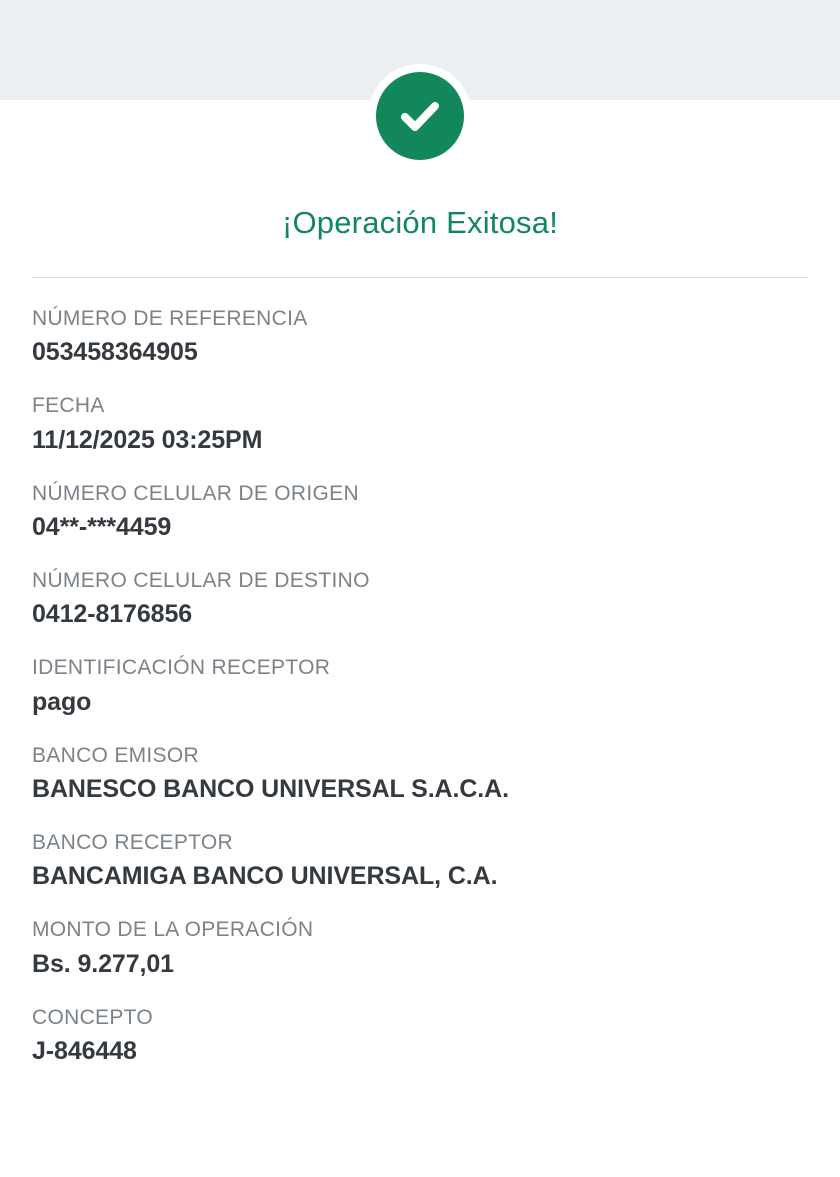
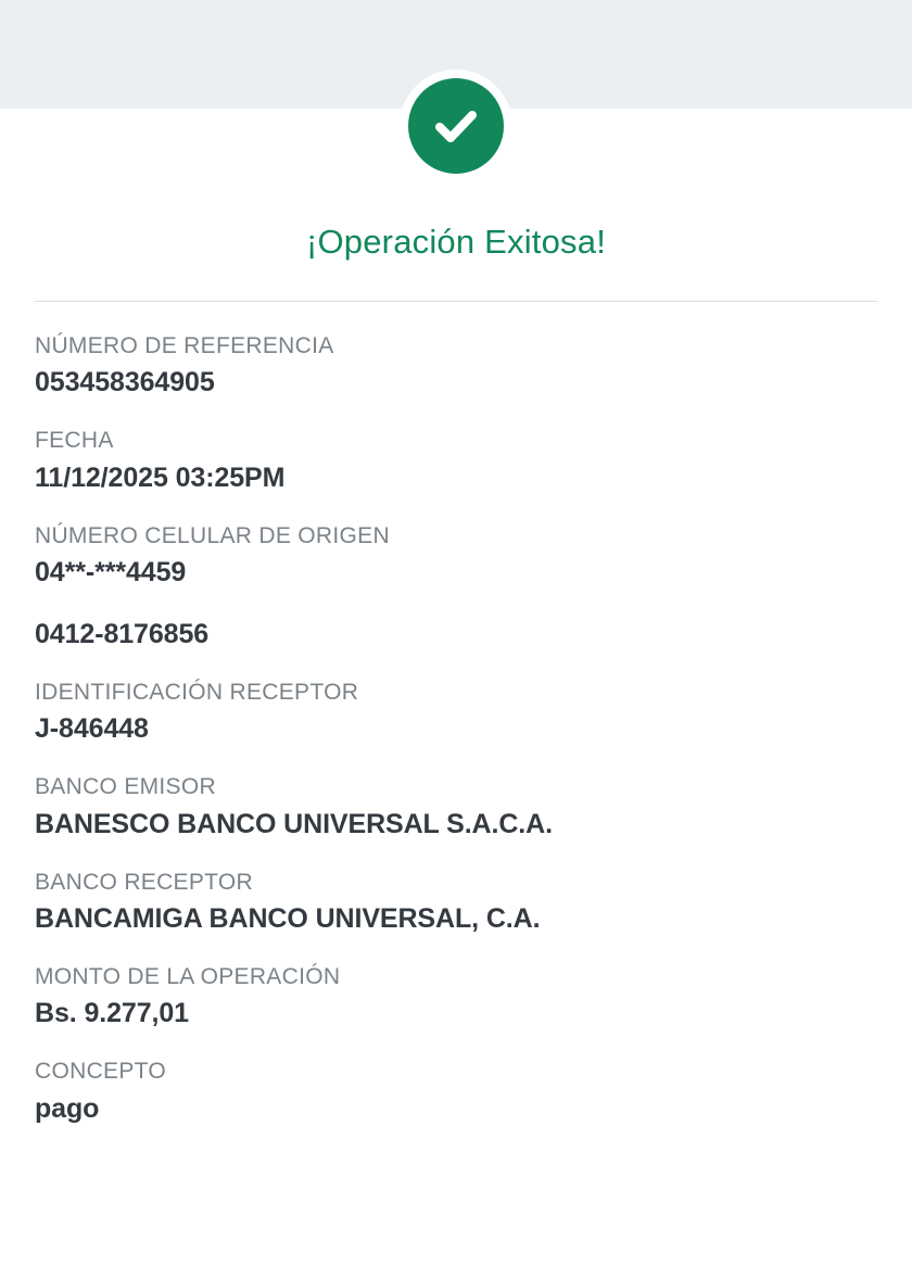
  ¡Operación Exitosa!
  NÚMERO DE REFERENCIA
  053458364905
  FECHA
  11/12/2025 03:25PM
  NÚMERO CELULAR DE ORIGEN
  04**-***4459
- NÚMERO CELULAR DE DESTINO
  0412-8176856
  IDENTIFICACIÓN RECEPTOR
- pago
+ J-846448
  BANCO EMISOR
  BANESCO BANCO UNIVERSAL S.A.C.A.
  BANCO RECEPTOR
  BANCAMIGA BANCO UNIVERSAL, C.A.
  MONTO DE LA OPERACIÓN
  Bs. 9.277,01
  CONCEPTO
- J-846448
+ pago
